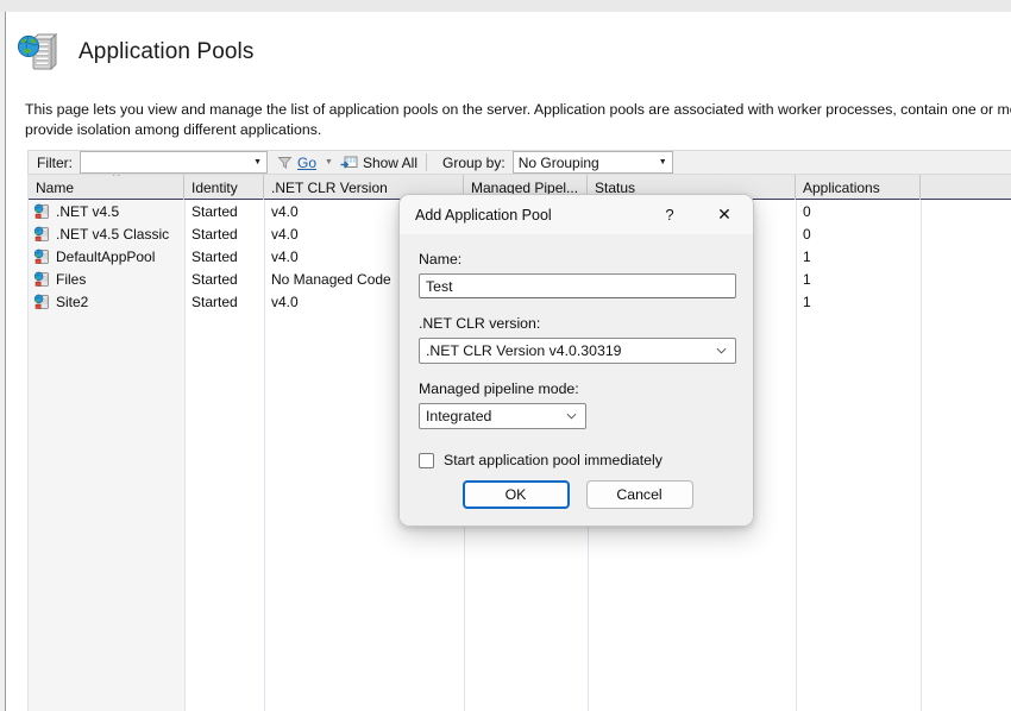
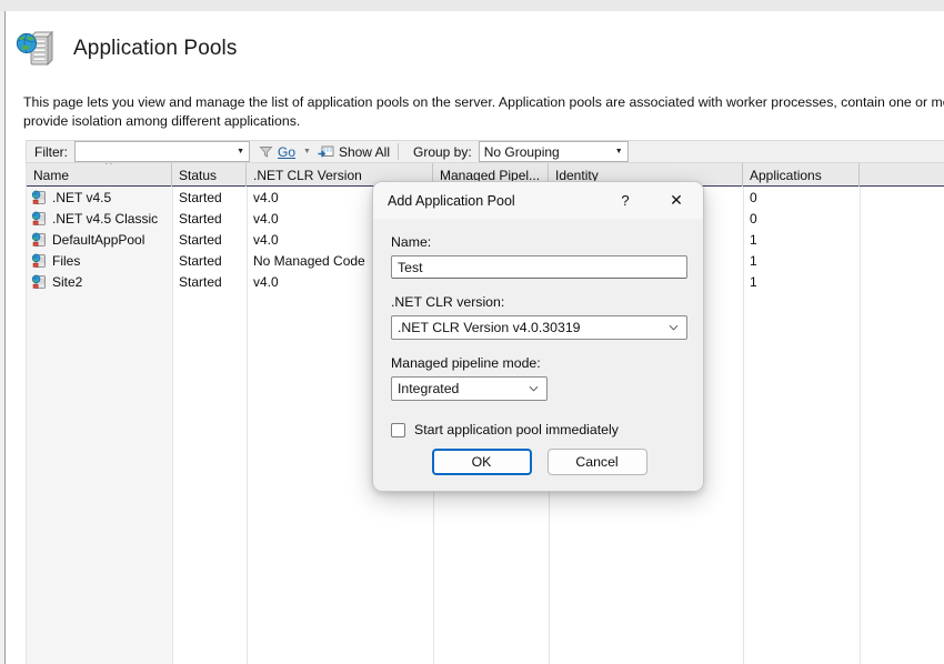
  Application Pools
  This page lets you view and manage the list of application pools on the server. Application pools are associated with worker processes, contain one or m
  provide isolation among different applications.
  Filter:
  Go
  Show All
  Group by:
  No Grouping
  Name
  ⌃
- Identity
+ Status
  .NET CLR Version
  Managed Pipel...
- Status
+ Identity
  Applications
  .NET v4.5
  Started
  v4.0
  0
  .NET v4.5 Classic
  Started
  v4.0
  0
  DefaultAppPool
  Started
  v4.0
  1
  Files
  Started
  No Managed Code
  1
  Site2
  Started
  v4.0
  1
  Add Application Pool
  ?
  ✕
  Name:
  Test
  .NET CLR version:
  .NET CLR Version v4.0.30319
  Managed pipeline mode:
  Integrated
  Start application pool immediately
  OK
  Cancel
